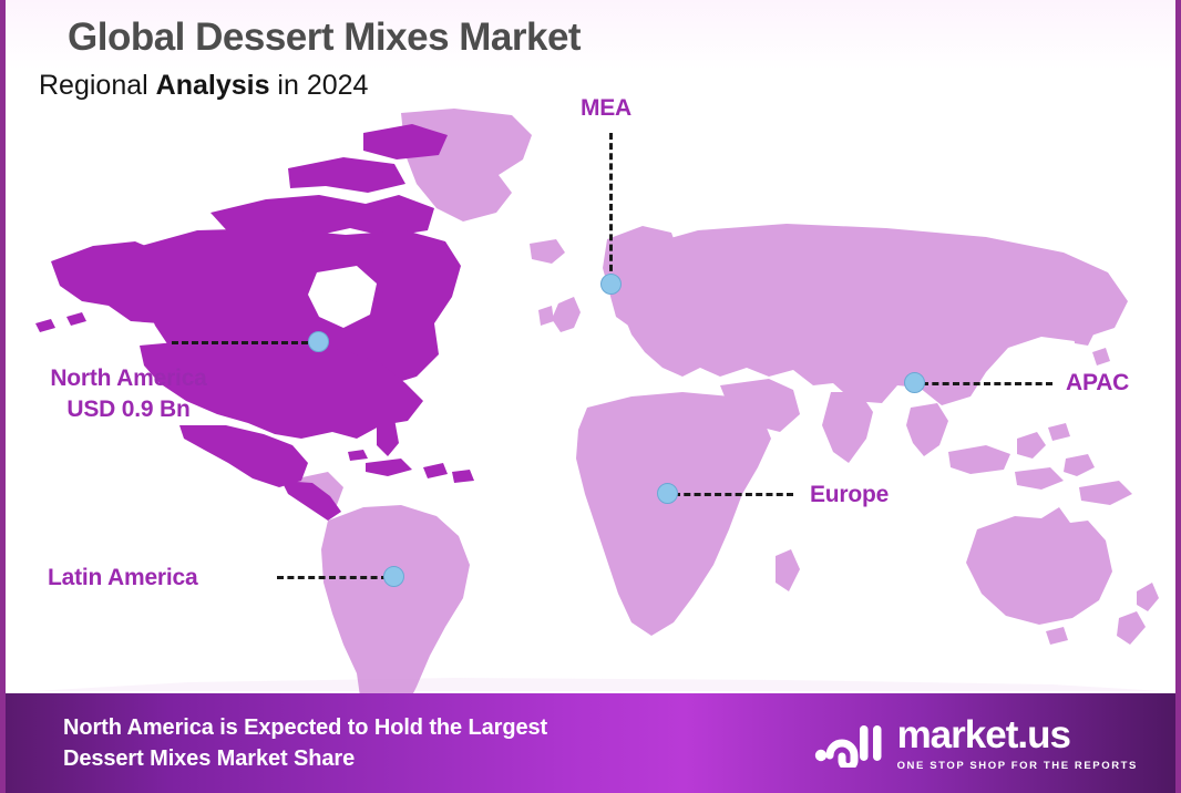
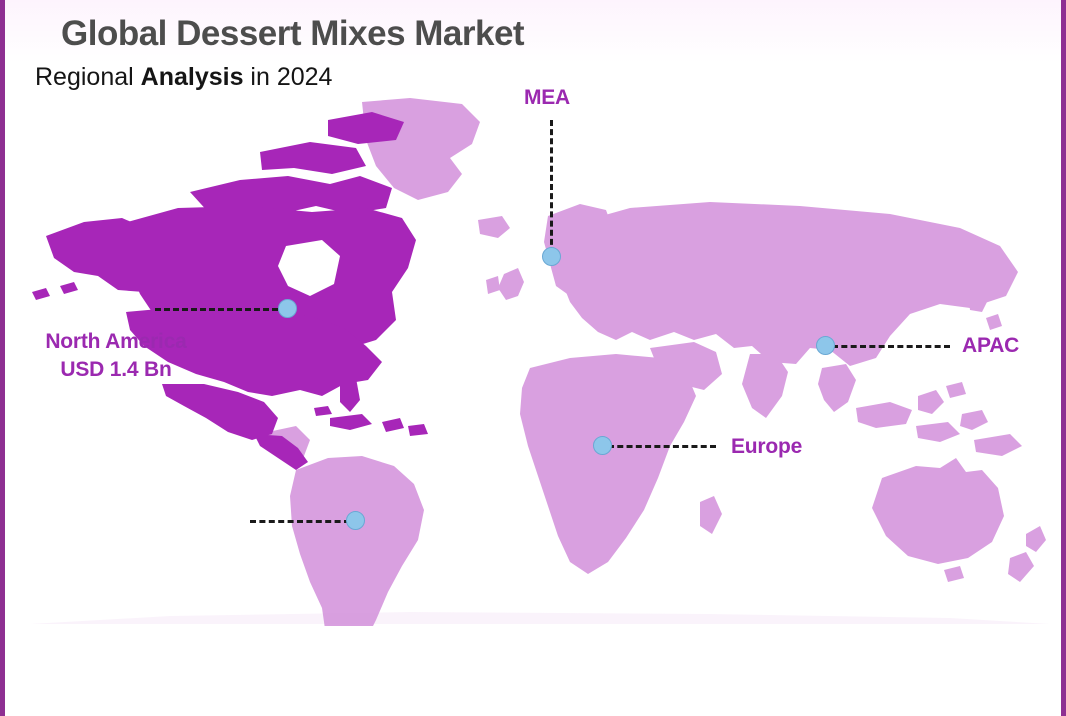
  Global Dessert Mixes Market
  Regional Analysis in 2024
  North America
- USD 0.9 Bn
+ USD 1.4 Bn
  MEA
  APAC
  Europe
- Latin America
- North America is Expected to Hold the Largest
- Dessert Mixes Market Share
- market.us
- ONE STOP SHOP FOR THE REPORTS
